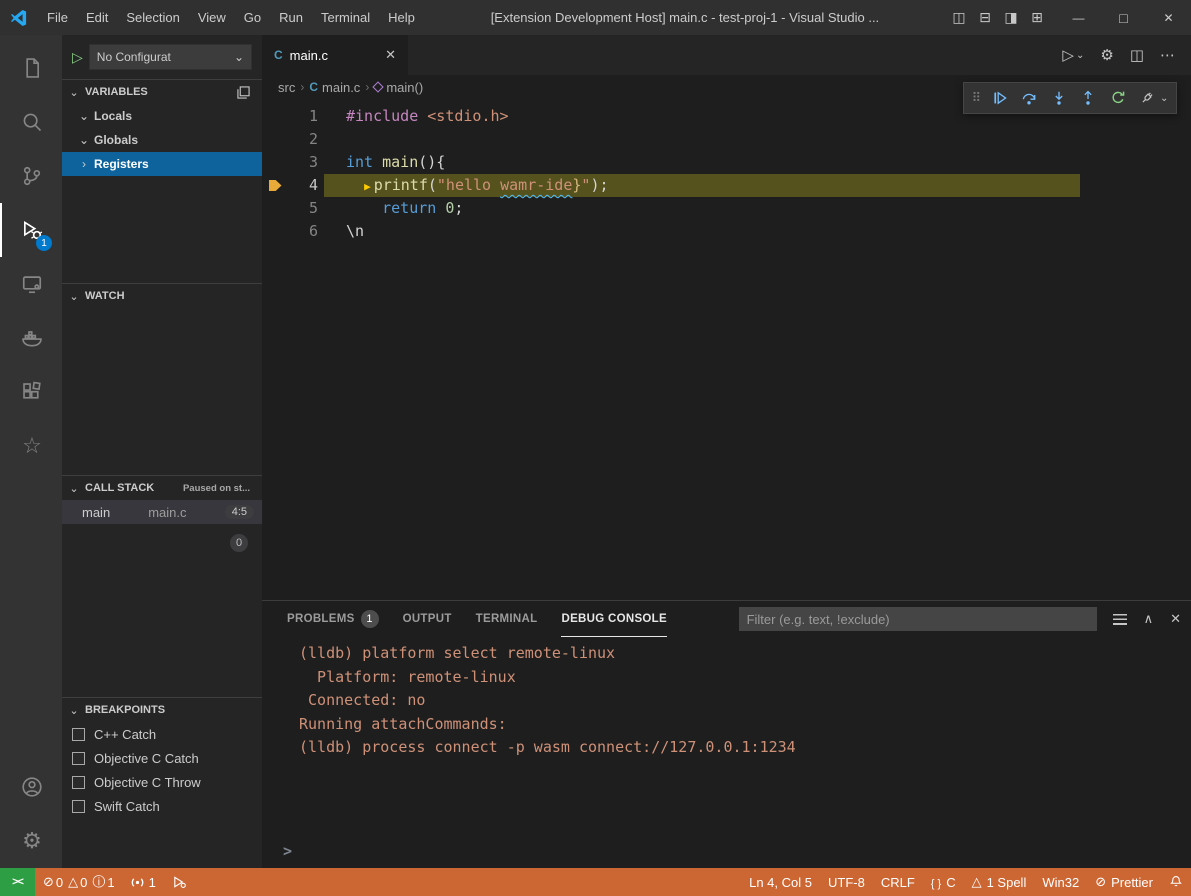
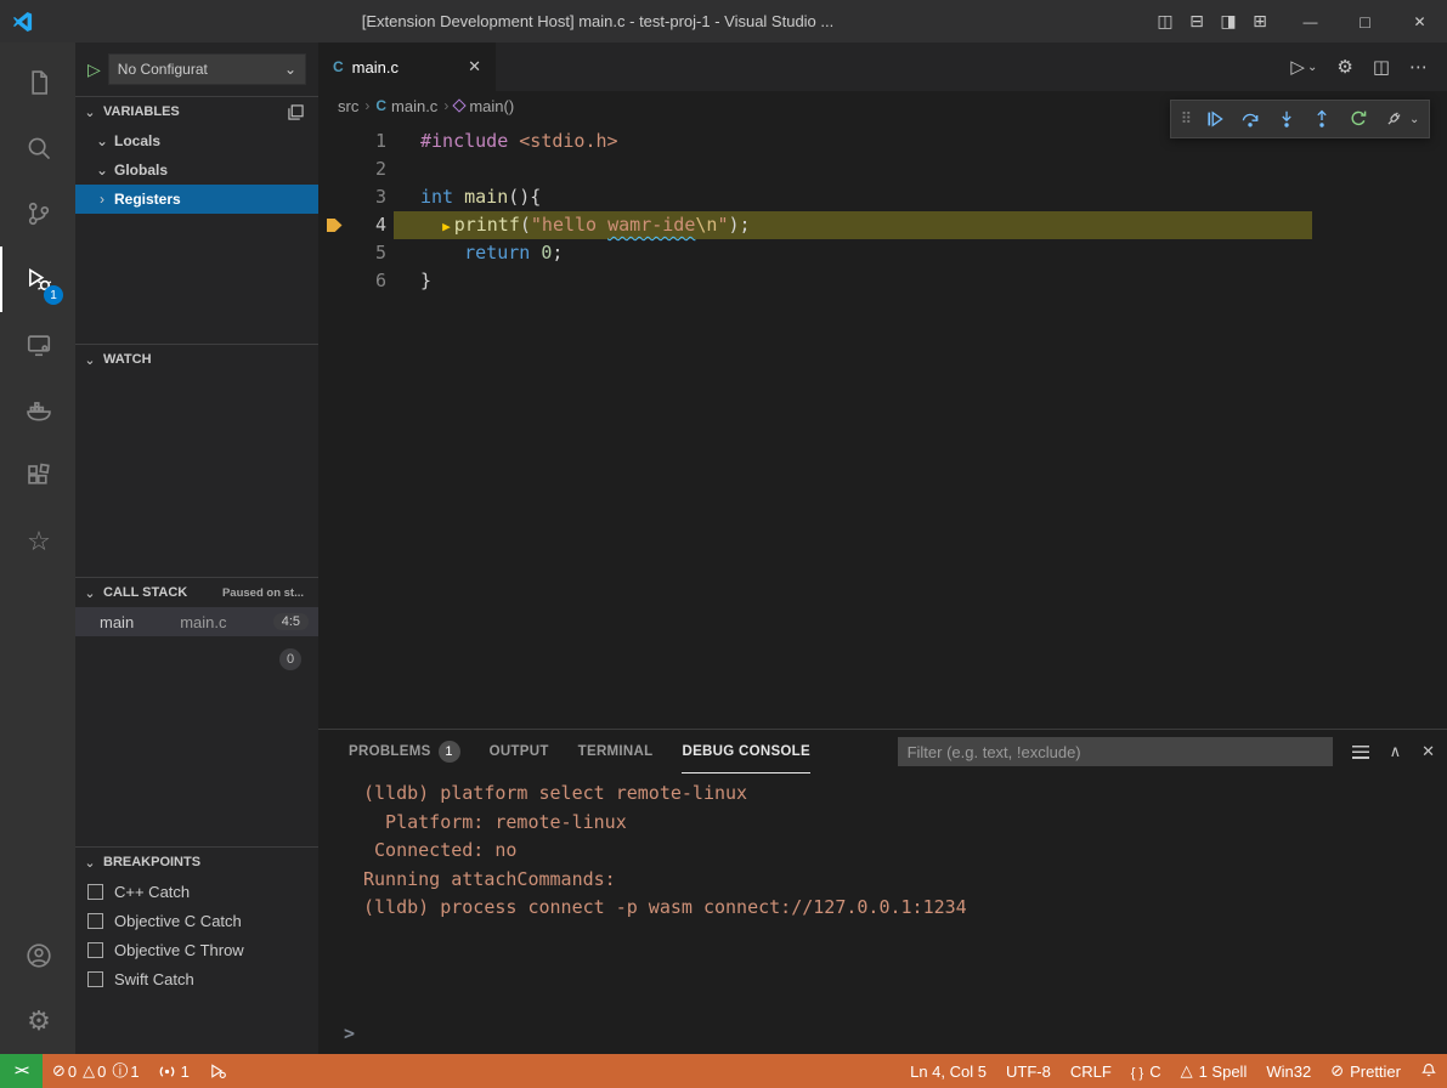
- File
- Edit
- Selection
- View
- Go
- Run
- Terminal
- Help
  [Extension Development Host] main.c - test-proj-1 - Visual Studio ...
  ◫
  ⊟
  ◨
  ⊞
  1
  No Configurat
  VARIABLES
  Locals
  Globals
  Registers
  WATCH
  CALL STACK
  Paused on st...
  main
  main.c
  4:5
  0
  BREAKPOINTS
  C++ Catch
  Objective C Catch
  Objective C Throw
  Swift Catch
  C
  main.c
  src
  ›
  C
  main.c
  ›
  main()
  1
  #include <stdio.h>
  2
  3
  int main(){
  4
- ▶ printf("hello wamr-ide}");
+ ▶ printf("hello wamr-ide\n");
  5
  return 0;
  6
- \n
+ }
  PROBLEMS
  1
  OUTPUT
  TERMINAL
  DEBUG CONSOLE
  Filter (e.g. text, !exclude)
  (lldb) platform select remote-linux
  Platform: remote-linux
  Connected: no
  Running attachCommands:
  (lldb) process connect -p wasm connect://127.0.0.1:1234
  >
  ><
  0
  0
  1
  1
  Ln 4, Col 5
  UTF-8
  CRLF
  C
  1 Spell
  Win32
  Prettier
